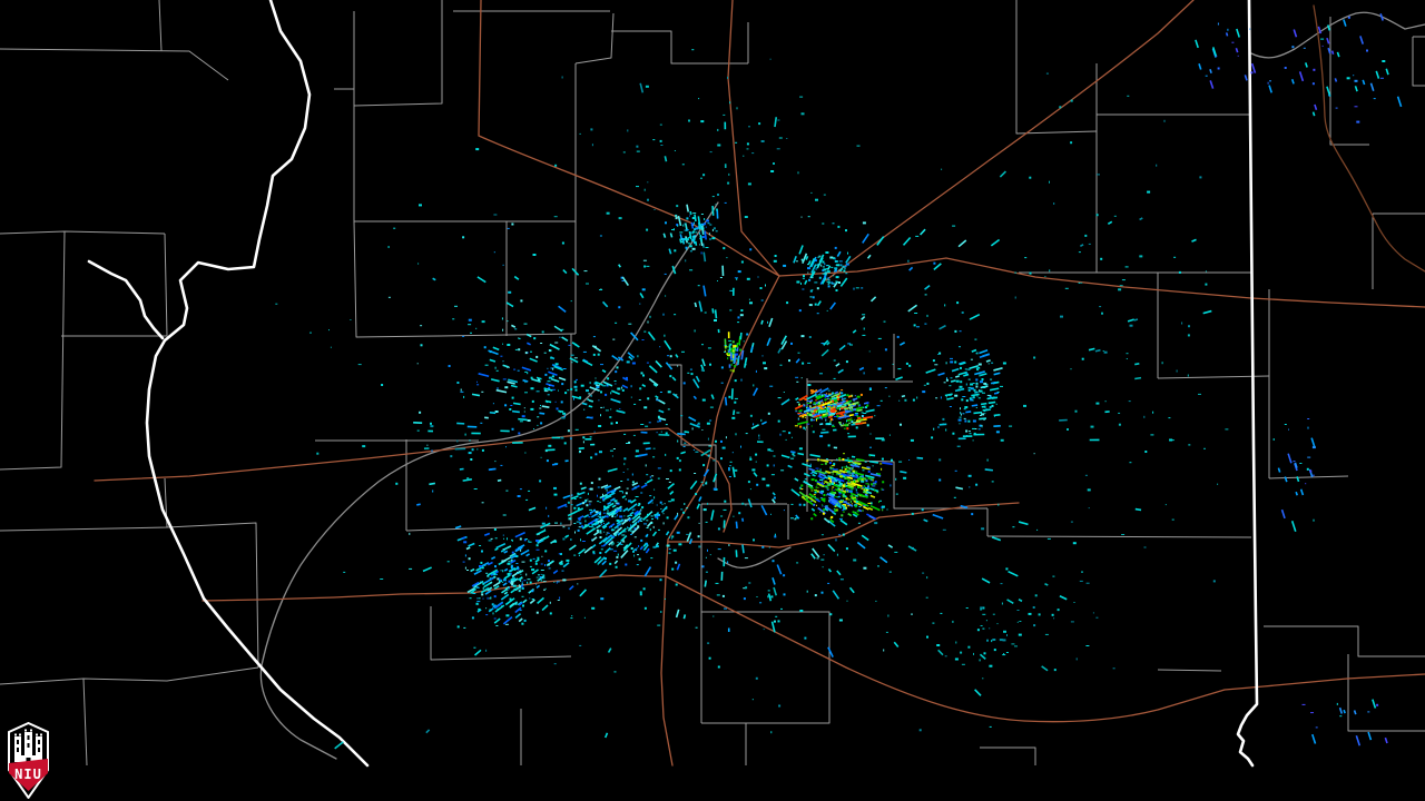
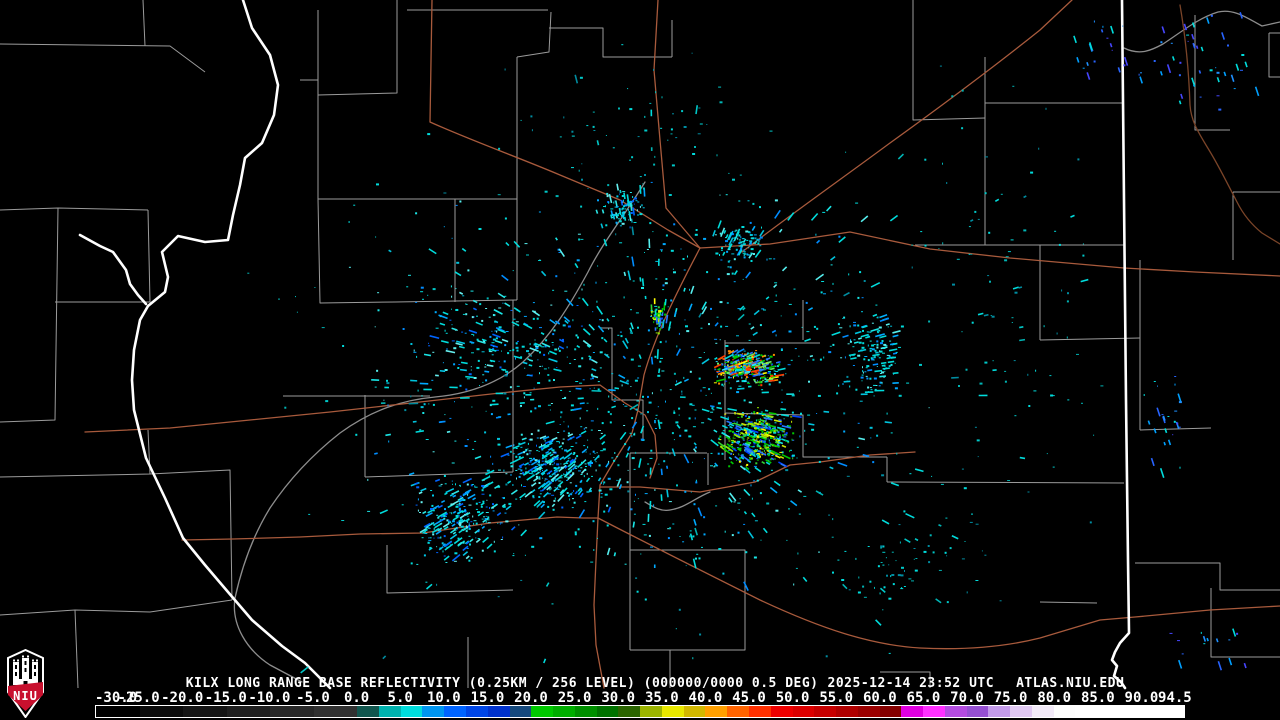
+ KILX LONG RANGE BASE REFLECTIVITY (0.25KM / 256 LEVEL) (000000/0000 0.5 DEG) 2025-12-14 23:52 UTC ATLAS.NIU.EDU
+ -30.0
+ -25.0
+ -20.0
+ -15.0
+ -10.0
+ -5.0
+ 0.0
+ 5.0
+ 10.0
+ 15.0
+ 20.0
+ 25.0
+ 30.0
+ 35.0
+ 40.0
+ 45.0
+ 50.0
+ 55.0
+ 60.0
+ 65.0
+ 70.0
+ 75.0
+ 80.0
+ 85.0
+ 90.0
+ 94.5
  NIU
